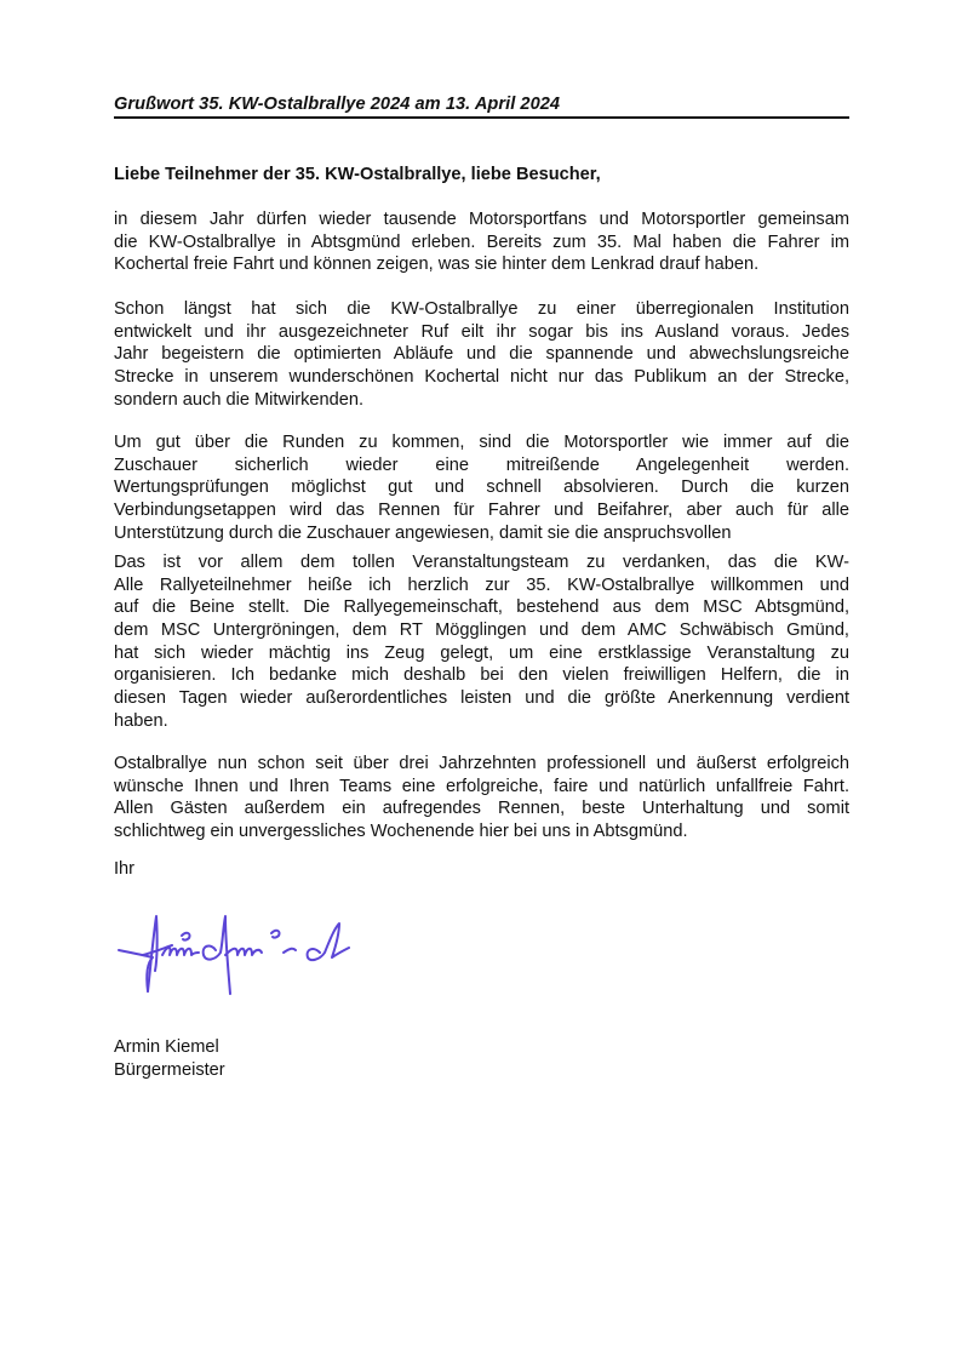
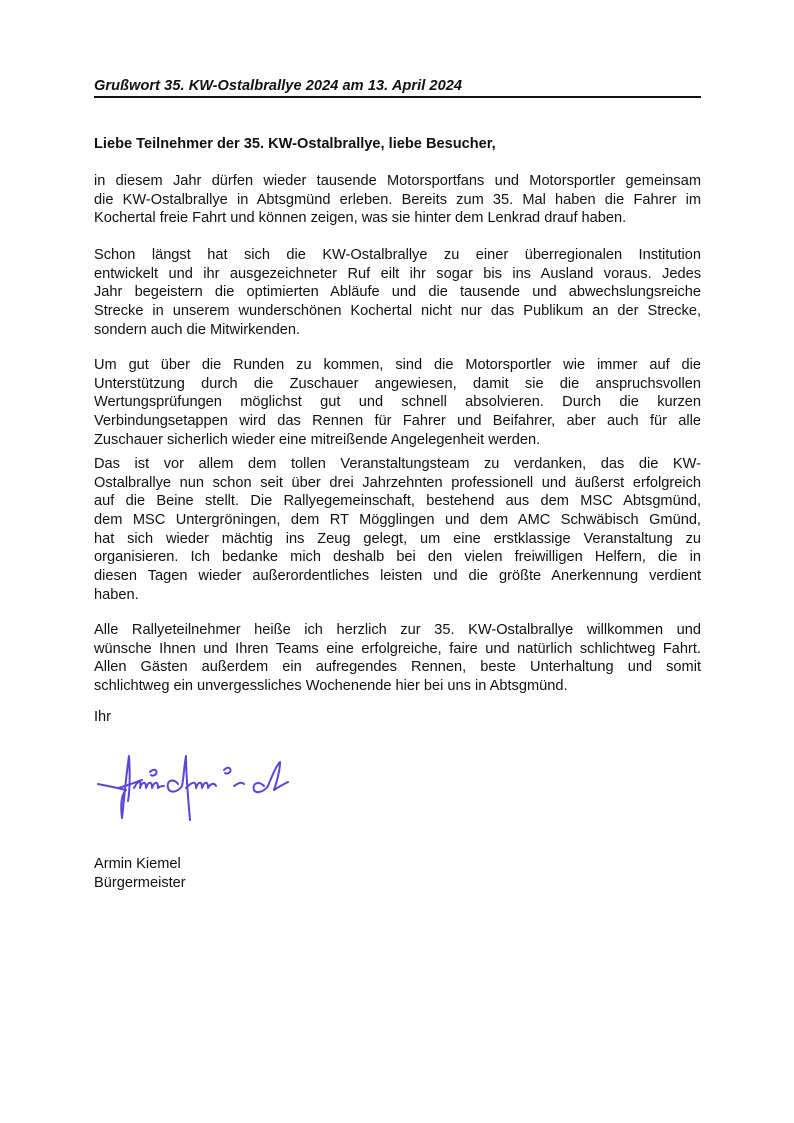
  Grußwort 35. KW-Ostalbrallye 2024 am 13. April 2024
  Liebe Teilnehmer der 35. KW-Ostalbrallye, liebe Besucher,
  in diesem Jahr dürfen wieder tausende Motorsportfans und Motorsportler gemeinsam
  die KW-Ostalbrallye in Abtsgmünd erleben. Bereits zum 35. Mal haben die Fahrer im
  Kochertal freie Fahrt und können zeigen, was sie hinter dem Lenkrad drauf haben.
  Schon längst hat sich die KW-Ostalbrallye zu einer überregionalen Institution
  entwickelt und ihr ausgezeichneter Ruf eilt ihr sogar bis ins Ausland voraus. Jedes
- Jahr begeistern die optimierten Abläufe und die spannende und abwechslungsreiche
+ Jahr begeistern die optimierten Abläufe und die tausende und abwechslungsreiche
  Strecke in unserem wunderschönen Kochertal nicht nur das Publikum an der Strecke,
  sondern auch die Mitwirkenden.
  Um gut über die Runden zu kommen, sind die Motorsportler wie immer auf die
- Zuschauer sicherlich wieder eine mitreißende Angelegenheit werden.
+ Unterstützung durch die Zuschauer angewiesen, damit sie die anspruchsvollen
  Wertungsprüfungen möglichst gut und schnell absolvieren. Durch die kurzen
  Verbindungsetappen wird das Rennen für Fahrer und Beifahrer, aber auch für alle
- Unterstützung durch die Zuschauer angewiesen, damit sie die anspruchsvollen
+ Zuschauer sicherlich wieder eine mitreißende Angelegenheit werden.
  Das ist vor allem dem tollen Veranstaltungsteam zu verdanken, das die KW-
- Alle Rallyeteilnehmer heiße ich herzlich zur 35. KW-Ostalbrallye willkommen und
+ Ostalbrallye nun schon seit über drei Jahrzehnten professionell und äußerst erfolgreich
  auf die Beine stellt. Die Rallyegemeinschaft, bestehend aus dem MSC Abtsgmünd,
  dem MSC Untergröningen, dem RT Mögglingen und dem AMC Schwäbisch Gmünd,
  hat sich wieder mächtig ins Zeug gelegt, um eine erstklassige Veranstaltung zu
  organisieren. Ich bedanke mich deshalb bei den vielen freiwilligen Helfern, die in
  diesen Tagen wieder außerordentliches leisten und die größte Anerkennung verdient
  haben.
- Ostalbrallye nun schon seit über drei Jahrzehnten professionell und äußerst erfolgreich
+ Alle Rallyeteilnehmer heiße ich herzlich zur 35. KW-Ostalbrallye willkommen und
- wünsche Ihnen und Ihren Teams eine erfolgreiche, faire und natürlich unfallfreie Fahrt.
+ wünsche Ihnen und Ihren Teams eine erfolgreiche, faire und natürlich schlichtweg Fahrt.
  Allen Gästen außerdem ein aufregendes Rennen, beste Unterhaltung und somit
  schlichtweg ein unvergessliches Wochenende hier bei uns in Abtsgmünd.
  Ihr
  Armin Kiemel
  Bürgermeister
